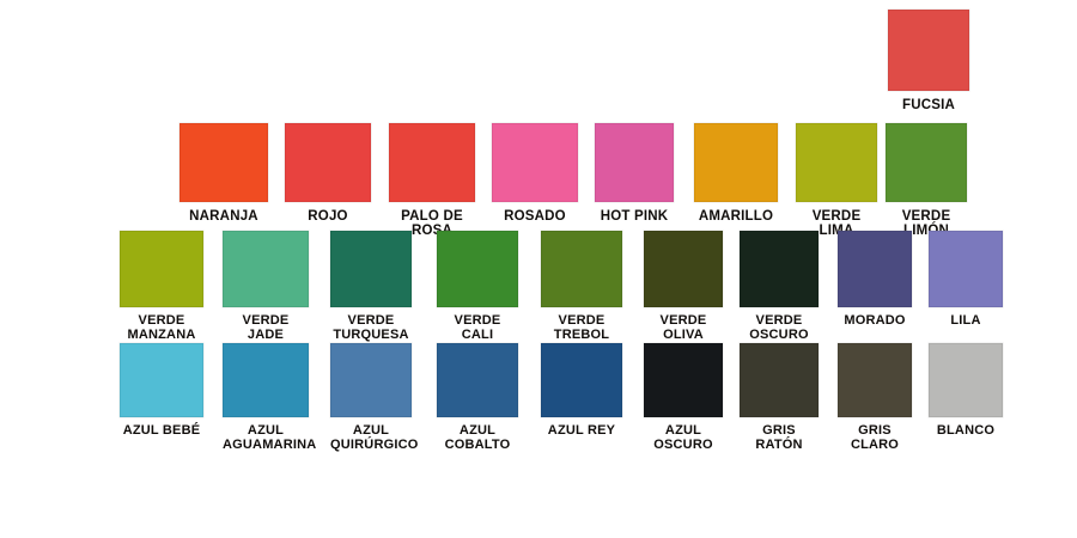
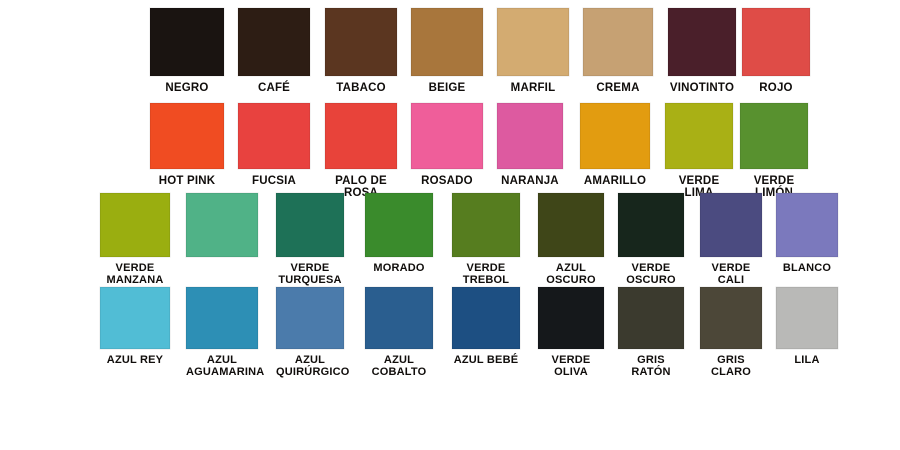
+ NEGRO
+ CAFÉ
+ TABACO
+ BEIGE
+ MARFIL
+ CREMA
+ VINOTINTO
- FUCSIA
+ ROJO
- NARANJA
+ HOT PINK
- ROJO
+ FUCSIA
  PALO DE RO
  ROSADO
- HOT PINK
+ NARANJA
  AMARILLO
  VERDE LI
  VERDE IM
  VERDE
  MANZANA
- VERDE JADE
  VERDE
  TURQUESA
- VERDE CALI
+ MORADO
  VERDE TREBOL
- VERDE OLIVA
+ AZUL OSCURO
  VERDE OSCURO
- MORADO
+ VERDE CALI
- LILA
+ BLANCO
- AZUL BEBÉ
+ AZUL REY
  AZUL
  AGUAMARINA
  AZUL
  QUIRÚRGICO
  AZUL
  COBALTO
- AZUL REY
+ AZUL BEBÉ
- AZUL OSCURO
+ VERDE OLIVA
  GRIS RATÓN
  GRIS CLARO
- BLANCO
+ LILA
